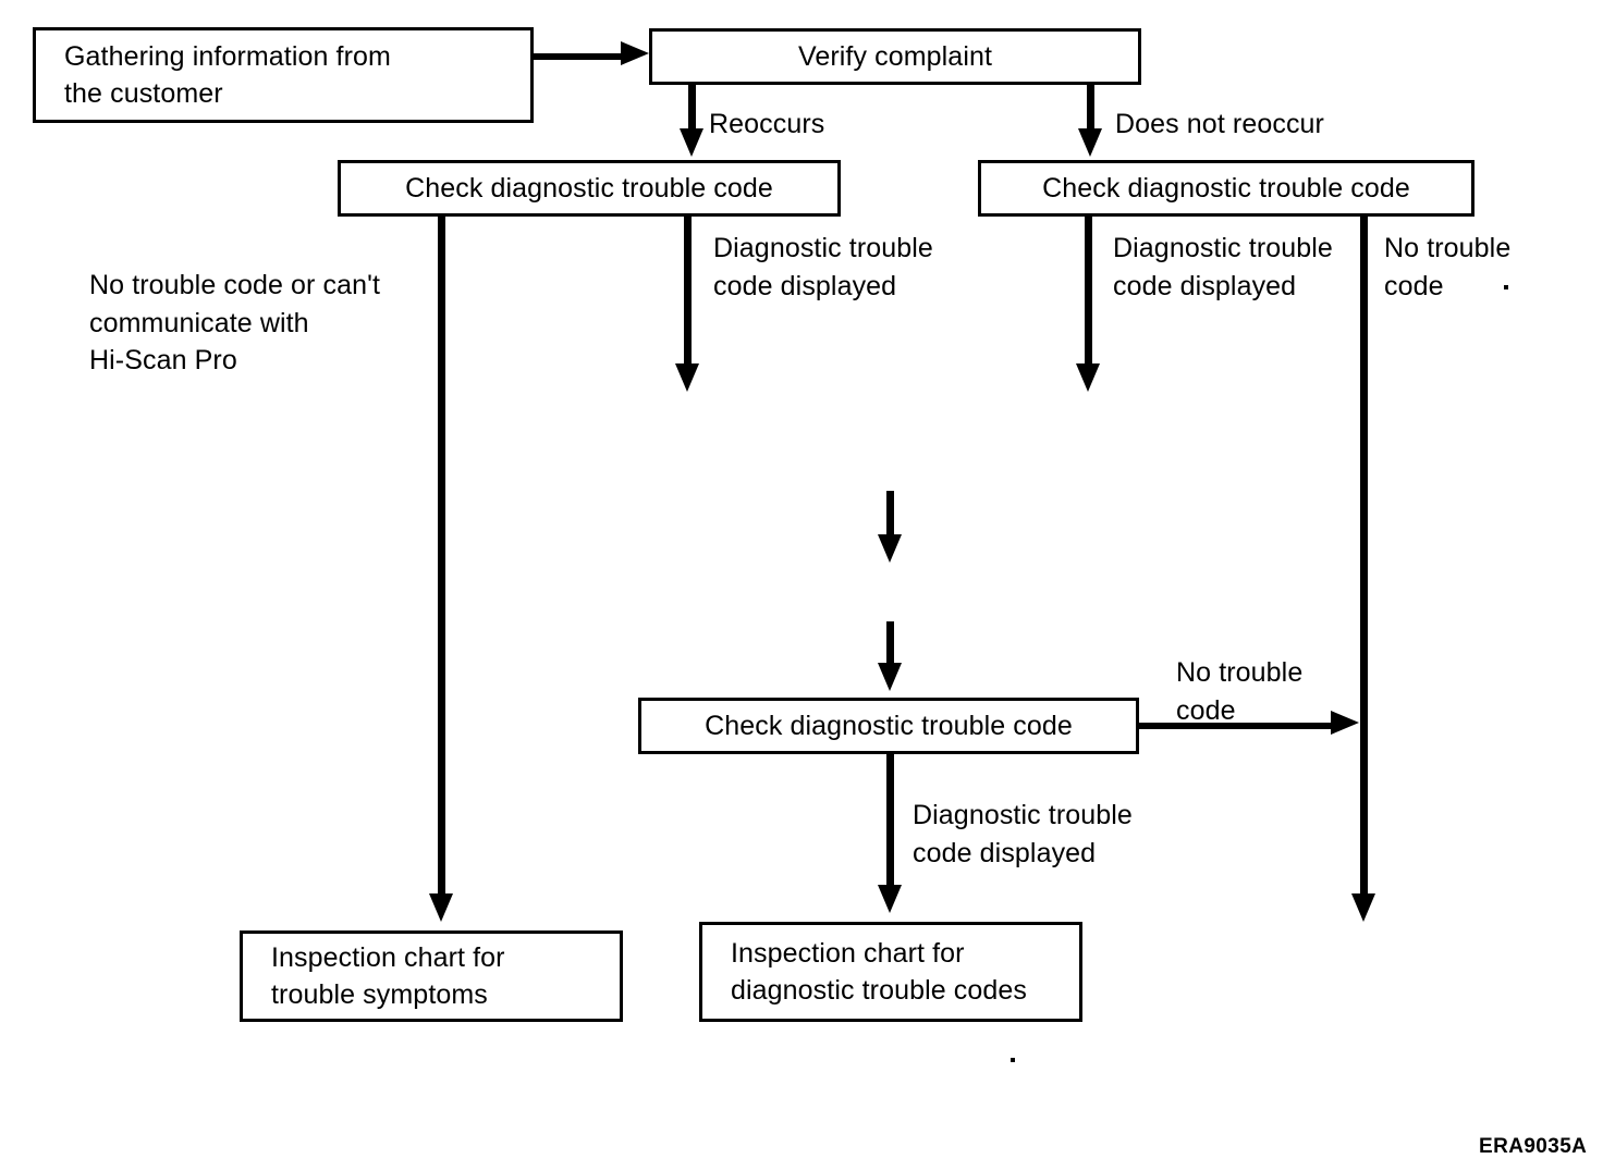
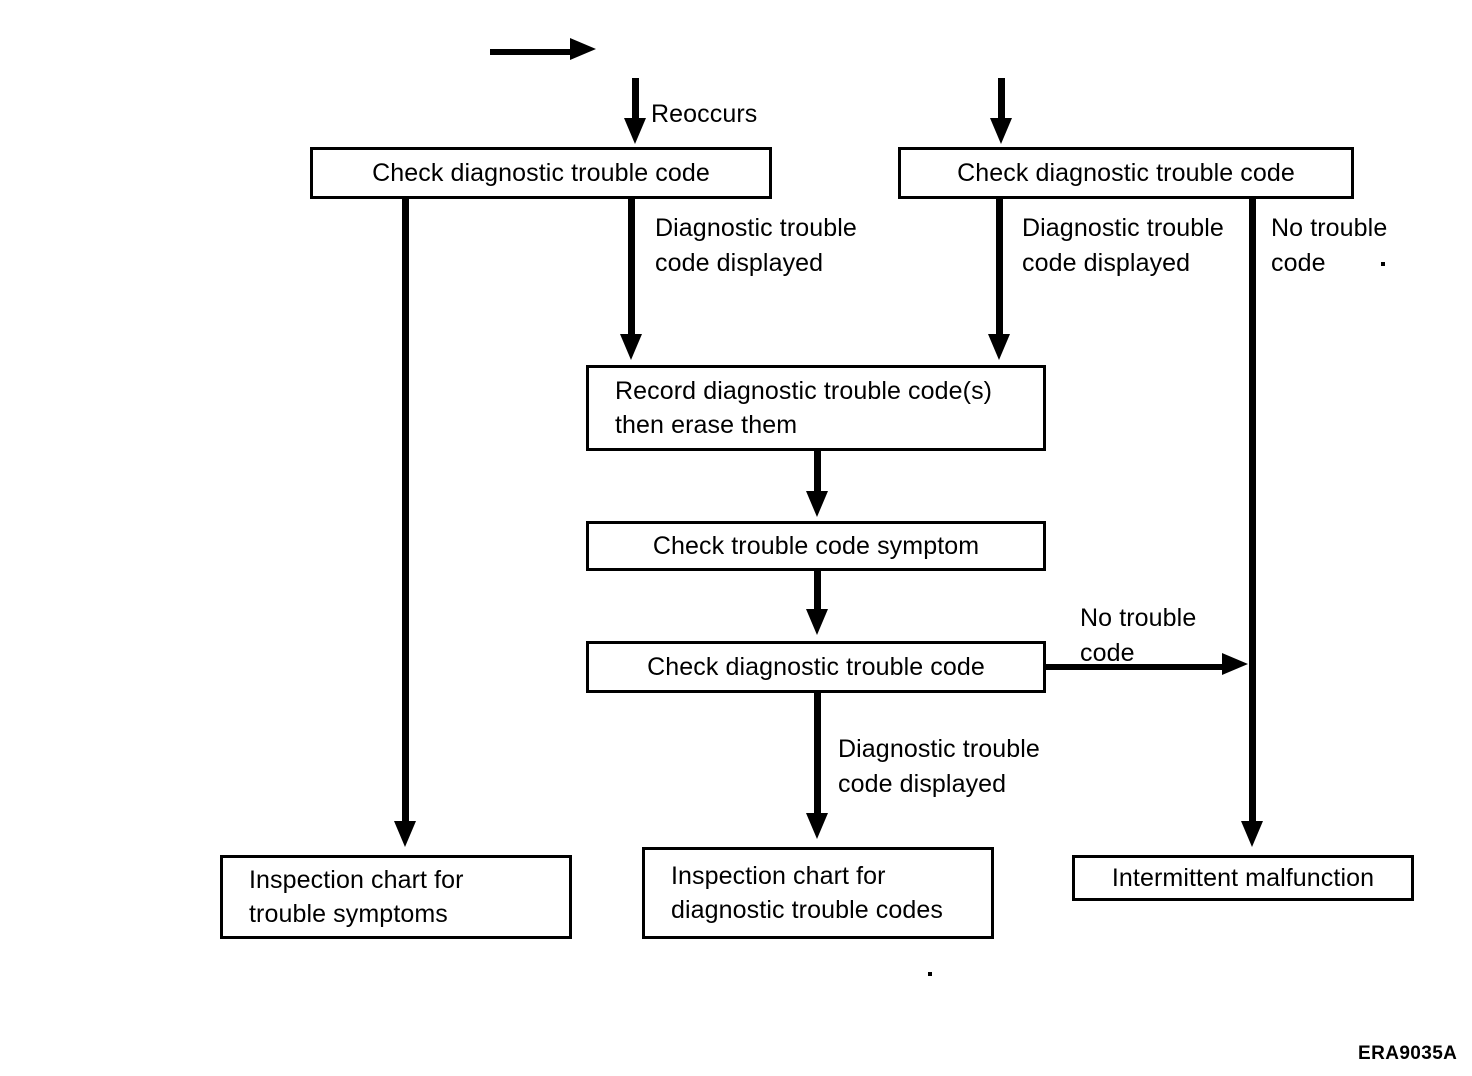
- Gathering information from
- the customer
- Verify complaint
  Check diagnostic trouble code
  Check diagnostic trouble code
+ Record diagnostic trouble code(s)
+ then erase them
+ Check trouble code symptom
  Check diagnostic trouble code
  Inspection chart for
  trouble symptoms
  Inspection chart for
  diagnostic trouble codes
+ Intermittent malfunction
  Reoccurs
- Does not reoccur
- No trouble code or can't
- communicate with
- Hi-Scan Pro
  Diagnostic trouble
  code displayed
  Diagnostic trouble
  code displayed
  No trouble
  code
  No trouble
  code
  Diagnostic trouble
  code displayed
  ERA9035A
